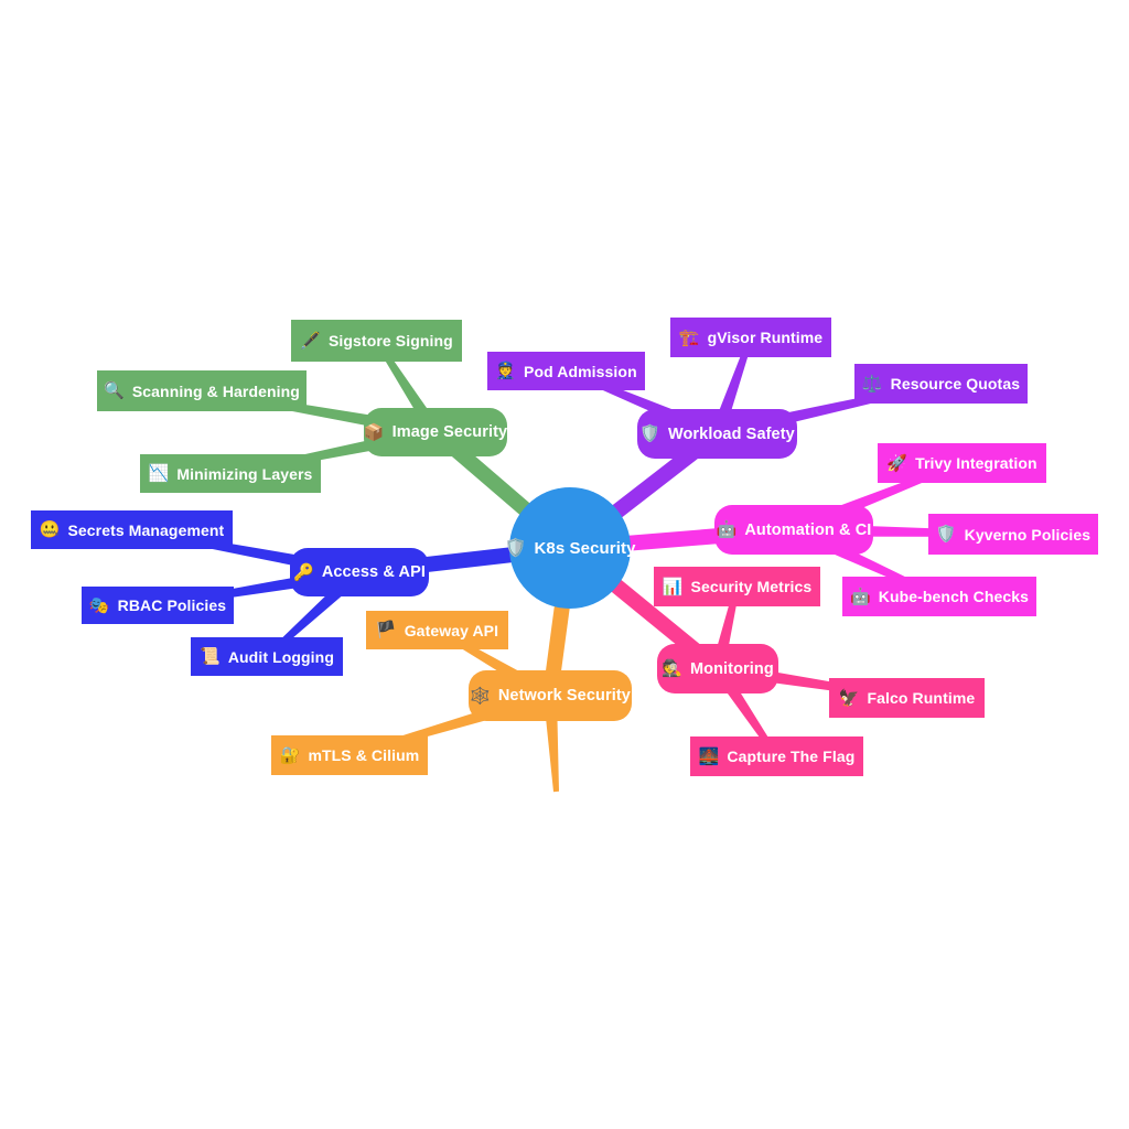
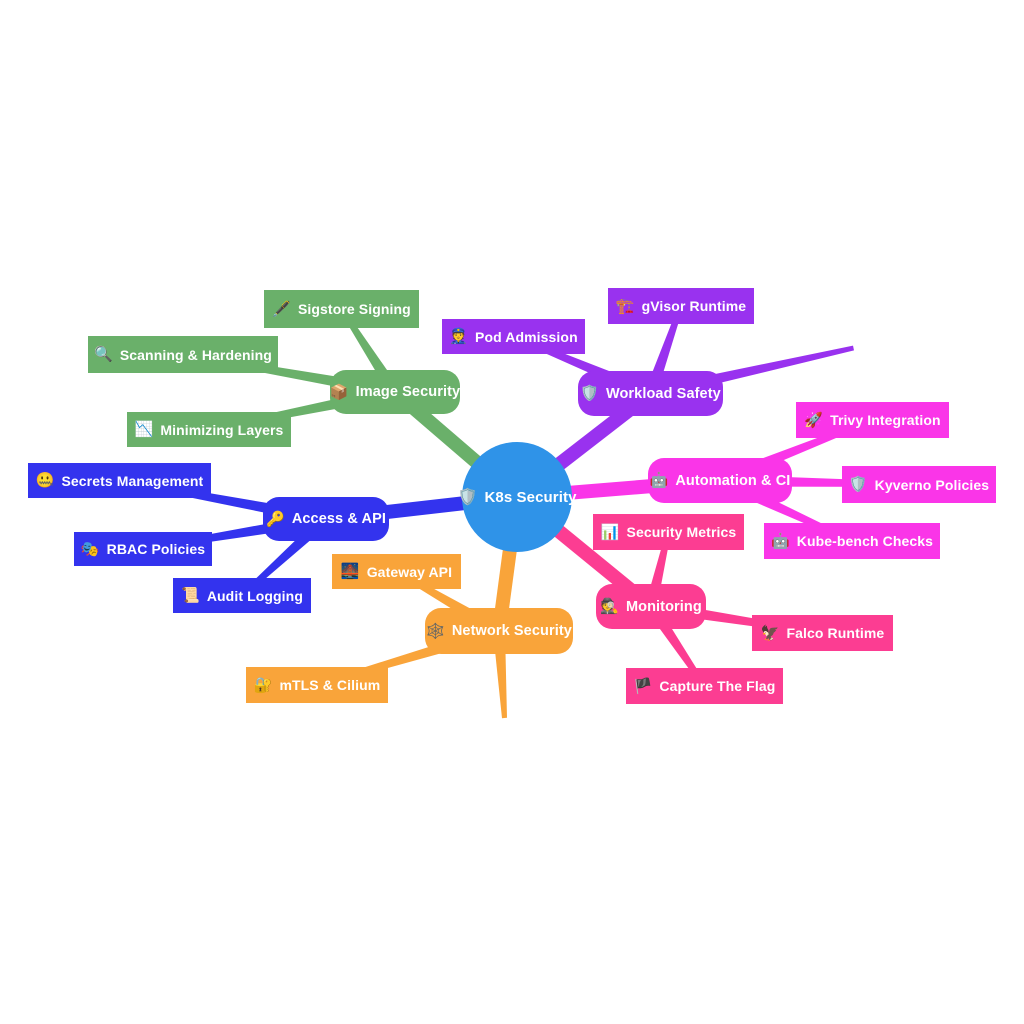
  🛡️
  K8s Security
  📦
  Image Security
  🖋️
  Sigstore Signing
  🔍
  Scanning & Hardening
  📉
  Minimizing Layers
  🛡️
  Workload Safety
  👮
  Pod Admission
  🏗️
  gVisor Runtime
- ⚖️
- Resource Quotas
  🤖
  Automation & CI
  🚀
  Trivy Integration
  🛡️
  Kyverno Policies
  🤖
  Kube-bench Checks
  🕵️
  Monitoring
  📊
  Security Metrics
  🦅
  Falco Runtime
- 🌉
+ 🏴
  Capture The Flag
  🔑
  Access & API
  🤐
  Secrets Management
  🎭
  RBAC Policies
  📜
  Audit Logging
  🕸️
  Network Security
- 🏴
+ 🌉
  Gateway API
  🔐
  mTLS & Cilium
